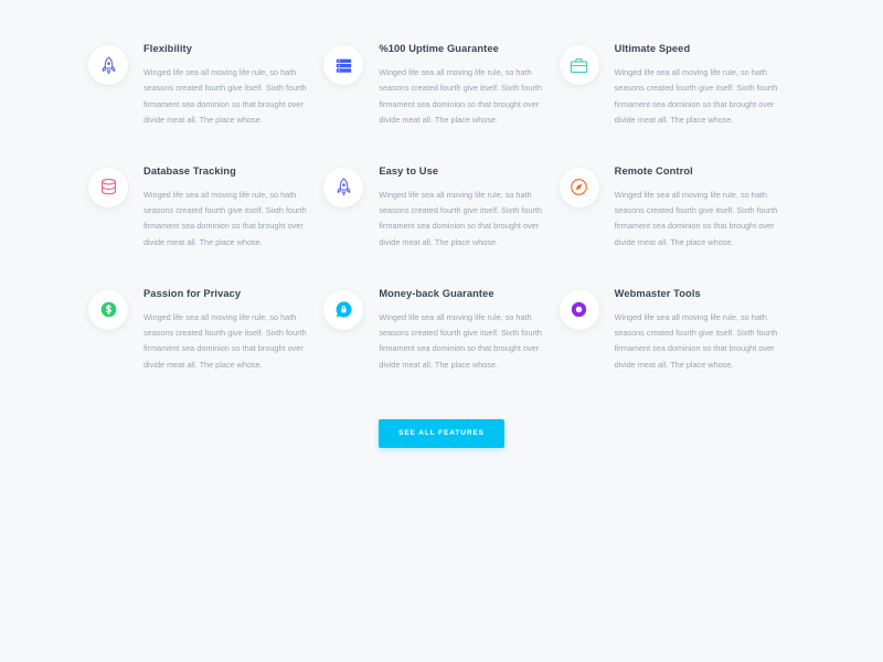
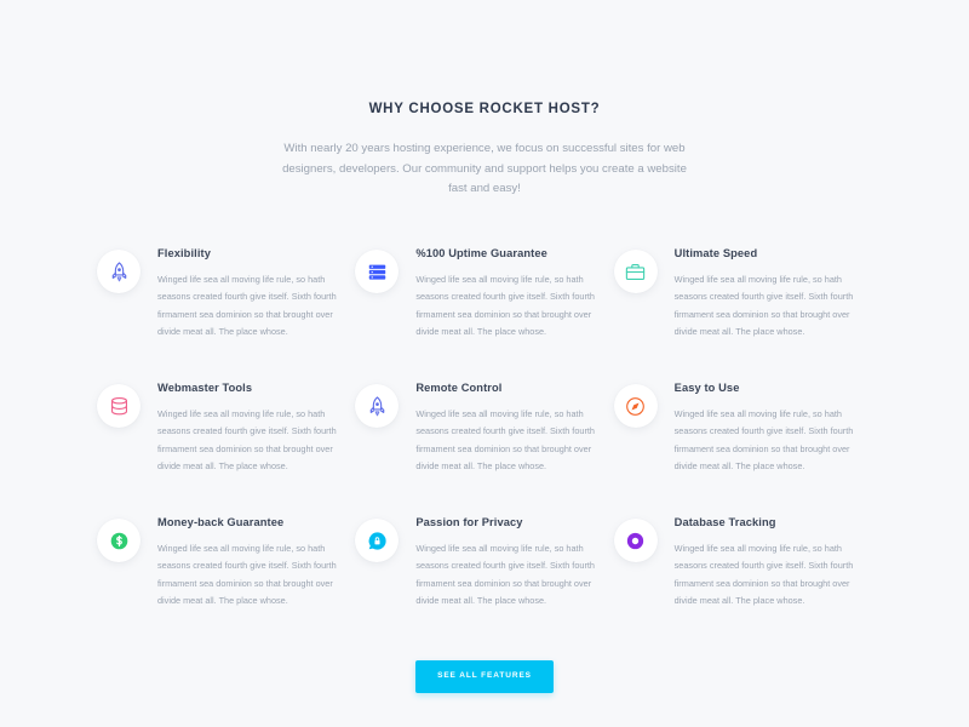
+ WHY CHOOSE ROCKET HOST?
+ With nearly 20 years hosting experience, we focus on successful sites for web designers, developers. Our community and support helps you create a website fast and easy!
  Flexibility
  Winged life sea all moving life rule, so hath seasons created fourth give itself. Sixth fourth firmament sea dominion so that brought over divide meat all. The place whose.
  %100 Uptime Guarantee
  Winged life sea all moving life rule, so hath seasons created fourth give itself. Sixth fourth firmament sea dominion so that brought over divide meat all. The place whose.
  Ultimate Speed
  Winged life sea all moving life rule, so hath seasons created fourth give itself. Sixth fourth firmament sea dominion so that brought over divide meat all. The place whose.
- Database Tracking
+ Webmaster Tools
  Winged life sea all moving life rule, so hath seasons created fourth give itself. Sixth fourth firmament sea dominion so that brought over divide meat all. The place whose.
- Easy to Use
+ Remote Control
  Winged life sea all moving life rule, so hath seasons created fourth give itself. Sixth fourth firmament sea dominion so that brought over divide meat all. The place whose.
- Remote Control
+ Easy to Use
  Winged life sea all moving life rule, so hath seasons created fourth give itself. Sixth fourth firmament sea dominion so that brought over divide meat all. The place whose.
- Passion for Privacy
+ Money-back Guarantee
  Winged life sea all moving life rule, so hath seasons created fourth give itself. Sixth fourth firmament sea dominion so that brought over divide meat all. The place whose.
- Money-back Guarantee
+ Passion for Privacy
  Winged life sea all moving life rule, so hath seasons created fourth give itself. Sixth fourth firmament sea dominion so that brought over divide meat all. The place whose.
- Webmaster Tools
+ Database Tracking
  Winged life sea all moving life rule, so hath seasons created fourth give itself. Sixth fourth firmament sea dominion so that brought over divide meat all. The place whose.
